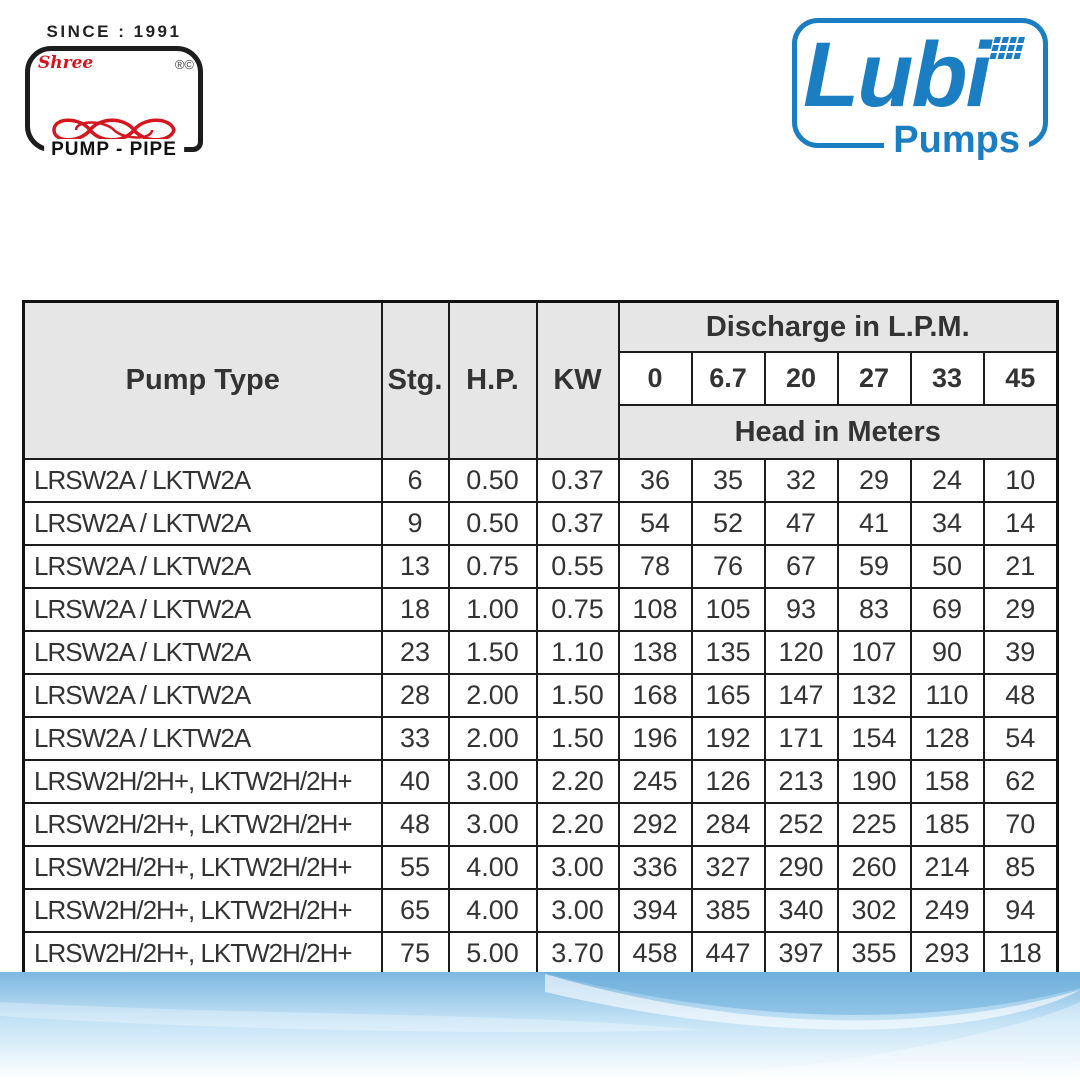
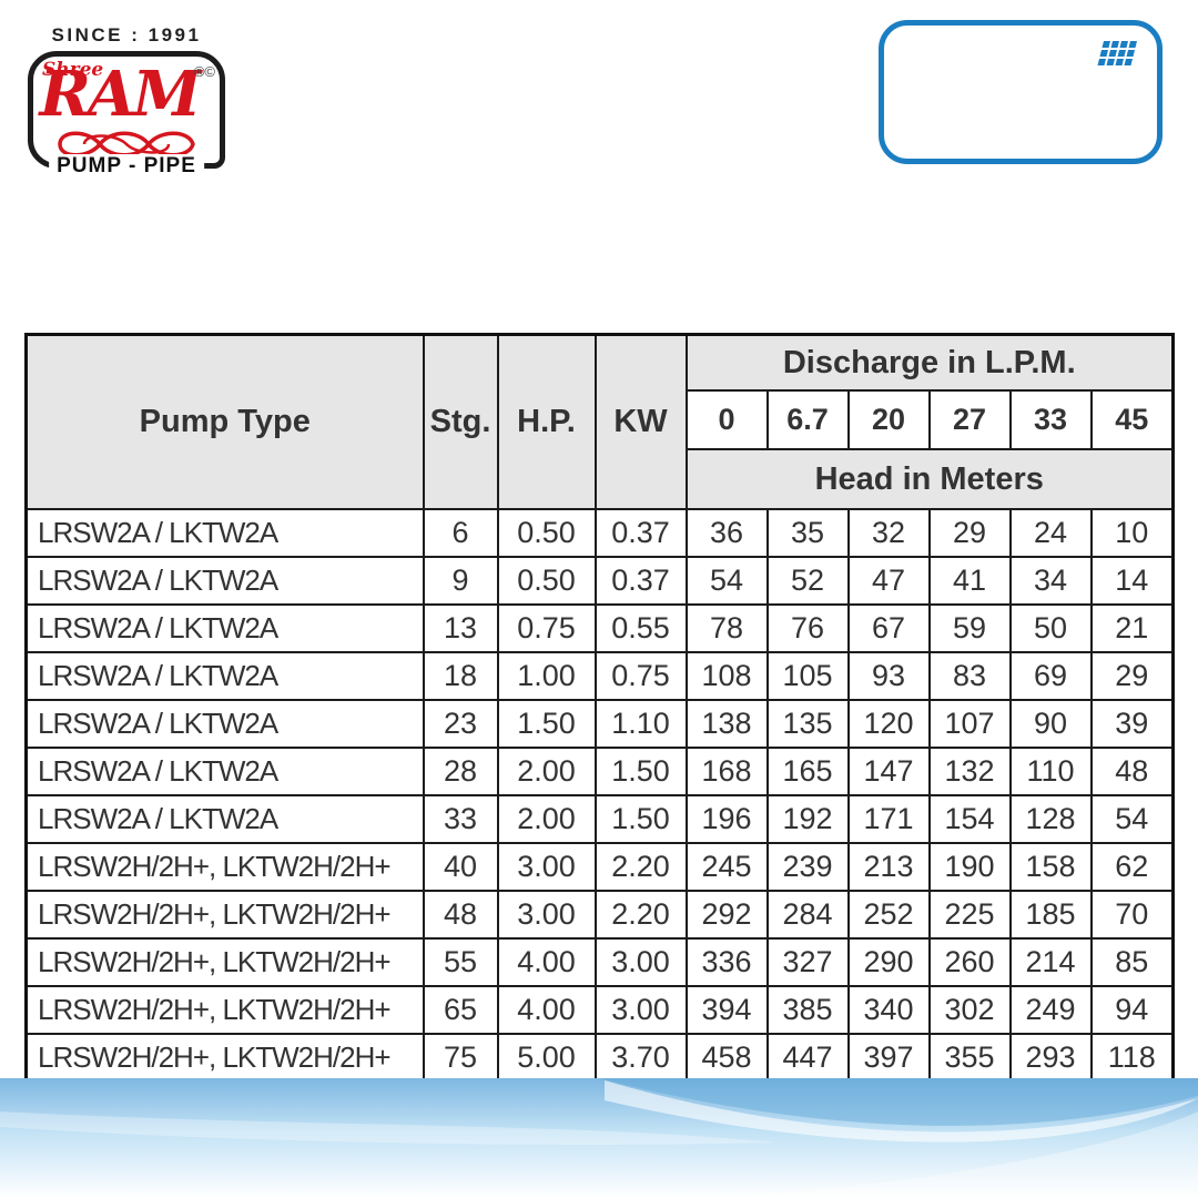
  SINCE : 1991
  Shree
+ RAM
  ®©
  PUMP - PIPE
- Lubi
- Pumps
  Pump Type	Stg.	H.P.	KW	Discharge in L.P.M.
  0	6.7	20	27	33	45
  Head in Meters
  LRSW2A / LKTW2A	6	0.50	0.37	36	35	32	29	24	10
  LRSW2A / LKTW2A	9	0.50	0.37	54	52	47	41	34	14
  LRSW2A / LKTW2A	13	0.75	0.55	78	76	67	59	50	21
  LRSW2A / LKTW2A	18	1.00	0.75	108	105	93	83	69	29
  LRSW2A / LKTW2A	23	1.50	1.10	138	135	120	107	90	39
  LRSW2A / LKTW2A	28	2.00	1.50	168	165	147	132	110	48
  LRSW2A / LKTW2A	33	2.00	1.50	196	192	171	154	128	54
- LRSW2H/2H+, LKTW2H/2H+	40	3.00	2.20	245	126	213	190	158	62
+ LRSW2H/2H+, LKTW2H/2H+	40	3.00	2.20	245	239	213	190	158	62
  LRSW2H/2H+, LKTW2H/2H+	48	3.00	2.20	292	284	252	225	185	70
  LRSW2H/2H+, LKTW2H/2H+	55	4.00	3.00	336	327	290	260	214	85
  LRSW2H/2H+, LKTW2H/2H+	65	4.00	3.00	394	385	340	302	249	94
  LRSW2H/2H+, LKTW2H/2H+	75	5.00	3.70	458	447	397	355	293	118
